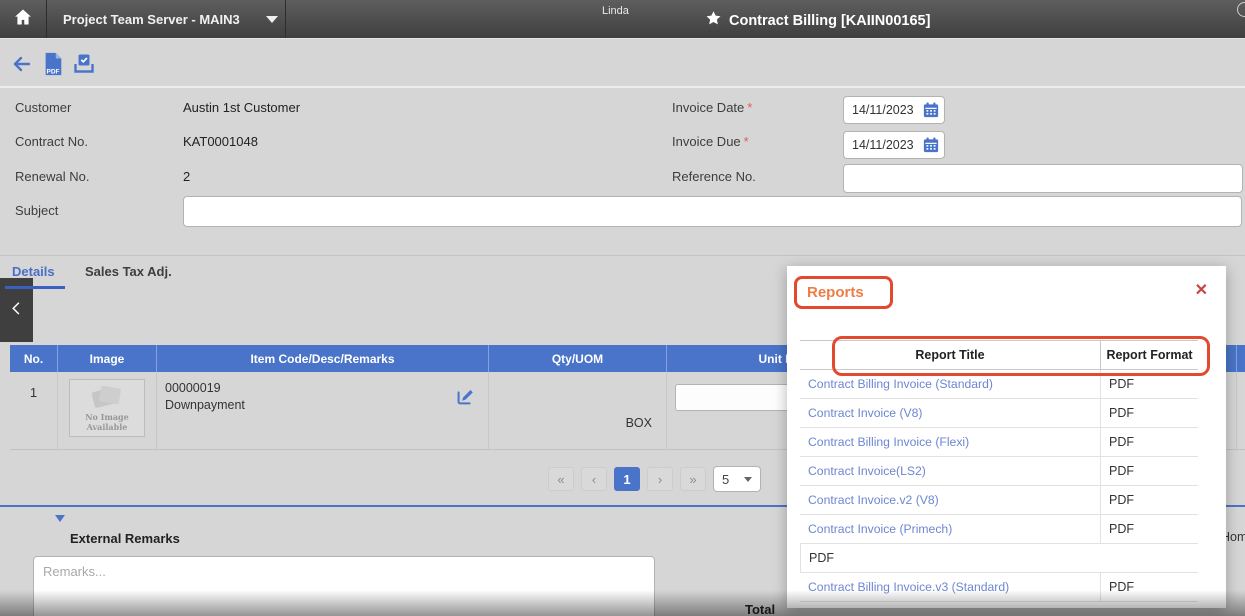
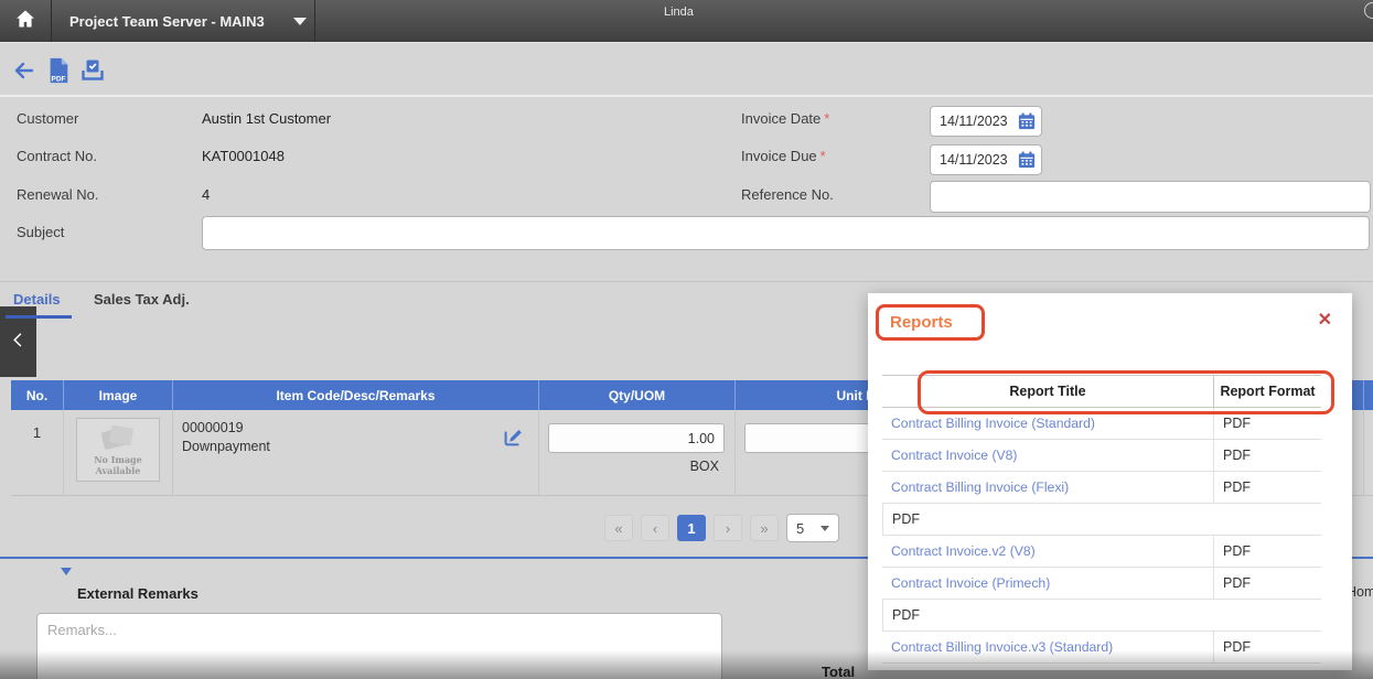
  Project Team Server - MAIN3
  Linda
- Contract Billing [KAIIN00165]
  Customer
  Austin 1st Customer
  Contract No.
  KAT0001048
  Renewal No.
- 2
+ 4
  Subject
  Invoice Date *
  14/11/2023
  Invoice Due *
  14/11/2023
  Reference No.
  Details
  Sales Tax Adj.
  No.
  Image
  Item Code/Desc/Remarks
  Qty/UOM
  1
  No Image
  Available
  00000019
  Downpayment
+ 1.00
  BOX
  «
  ‹
  1
  ›
  »
  5
  External Remarks
  Remarks...
  Reports
  ✕
  Report Title
  Report Format
  Contract Billing Invoice (Standard)
  PDF
  Contract Invoice (V8)
  PDF
  Contract Billing Invoice (Flexi)
  PDF
- Contract Invoice(LS2)
  PDF
  Contract Invoice.v2 (V8)
  PDF
  Contract Invoice (Primech)
  PDF
  PDF
  Contract Billing Invoice.v3 (Standard)
  PDF
